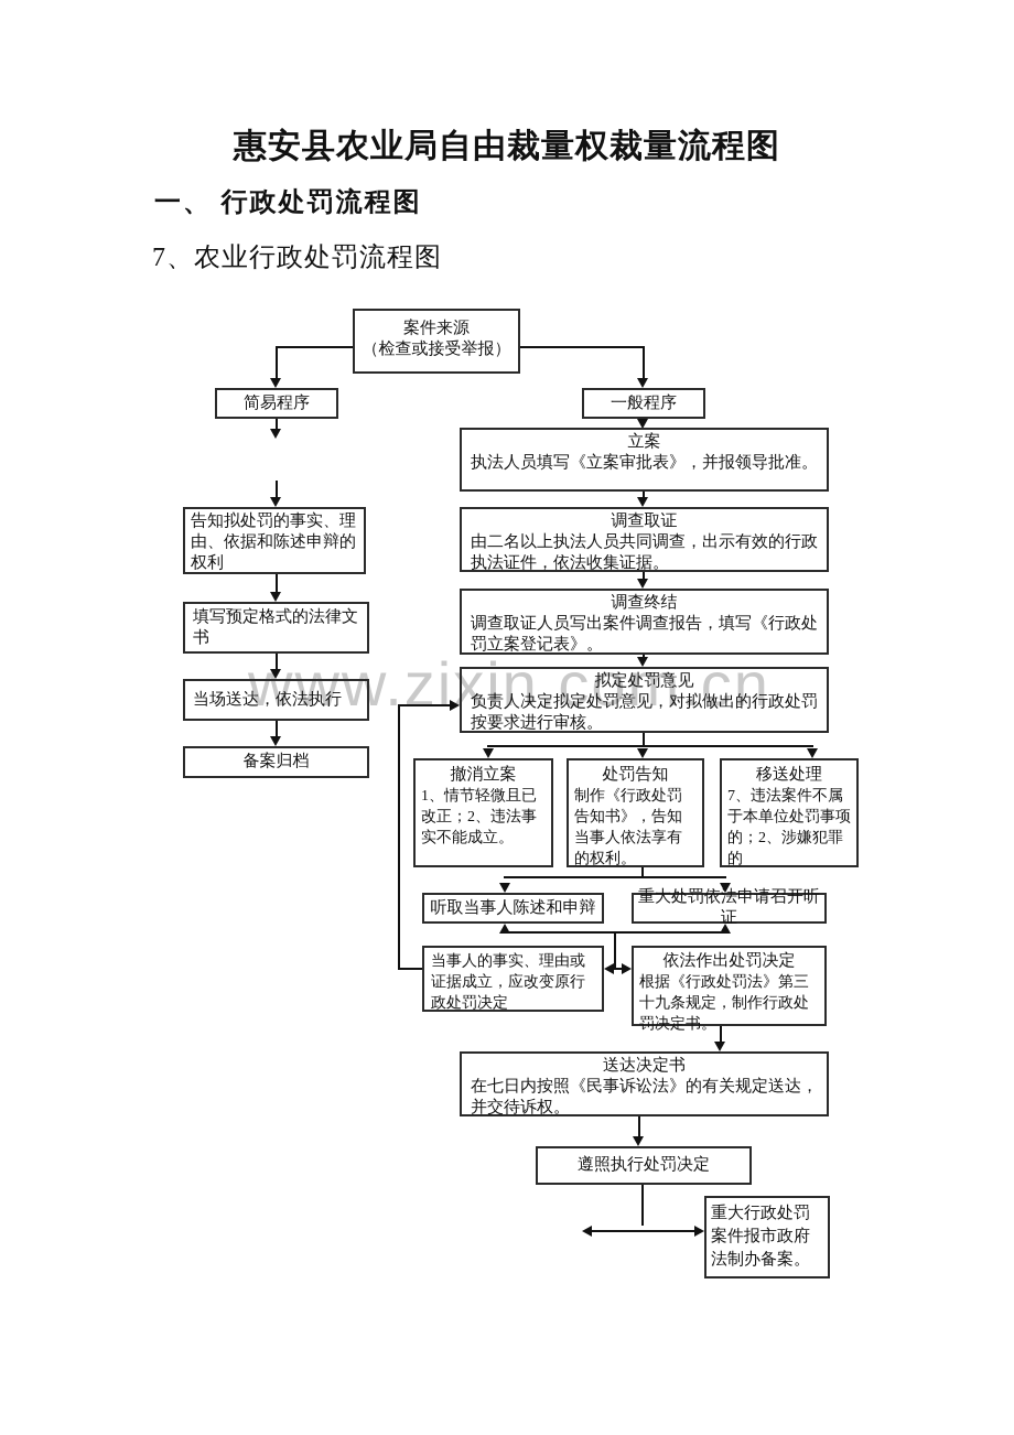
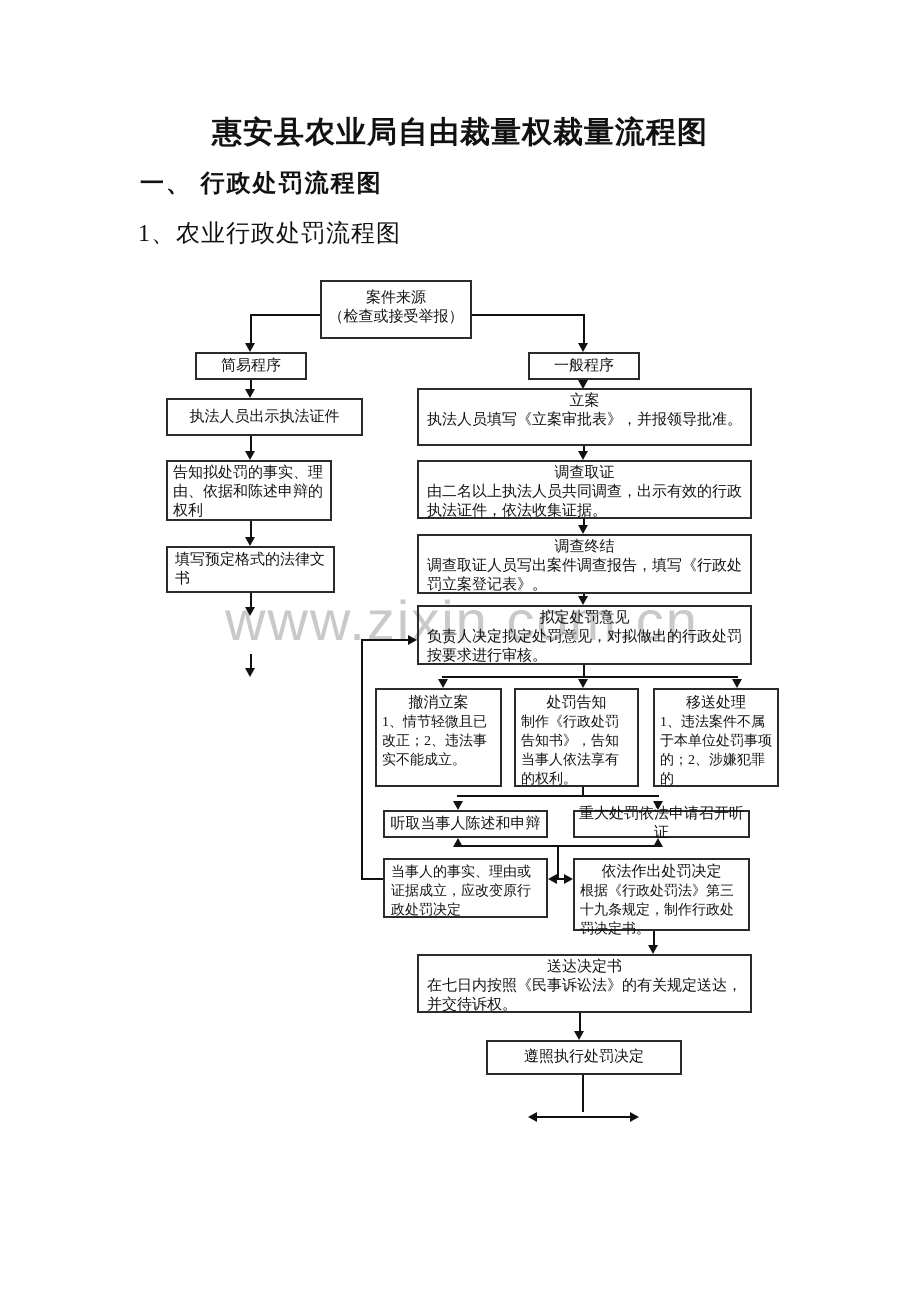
  惠安县农业局自由裁量权裁量流程图
  一、 行政处罚流程图
- 7、农业行政处罚流程图
+ 1、农业行政处罚流程图
  www.zixin.com.cn
  案件来源
  （检查或接受举报）
  简易程序
  一般程序
+ 执法人员出示执法证件
  告知拟处罚的事实、理由、依据和陈述申辩的权利
  填写预定格式的法律文书
- 当场送达，依法执行
- 备案归档
  立案
  执法人员填写《立案审批表》，并报领导批准。
  调查取证
  由二名以上执法人员共同调查，出示有效的行政执法证件，依法收集证据。
  调查终结
  调查取证人员写出案件调查报告，填写《行政处罚立案登记表》。
  拟定处罚意见
  负责人决定拟定处罚意见，对拟做出的行政处罚按要求进行审核。
  撤消立案
  1、情节轻微且已改正；2、违法事实不能成立。
  处罚告知
  制作《行政处罚告知书》，告知当事人依法享有的权利。
  移送处理
- 7、违法案件不属于本单位处罚事项的；2、涉嫌犯罪的
+ 1、违法案件不属于本单位处罚事项的；2、涉嫌犯罪的
  听取当事人陈述和申辩
  重大处罚依法申请召开听证
  当事人的事实、理由或证据成立，应改变原行政处罚决定
  依法作出处罚决定
  根据《行政处罚法》第三十九条规定，制作行政处罚决定书。
  送达决定书
  在七日内按照《民事诉讼法》的有关规定送达，并交待诉权。
  遵照执行处罚决定
- 重大行政处罚案件报市政府法制办备案。
